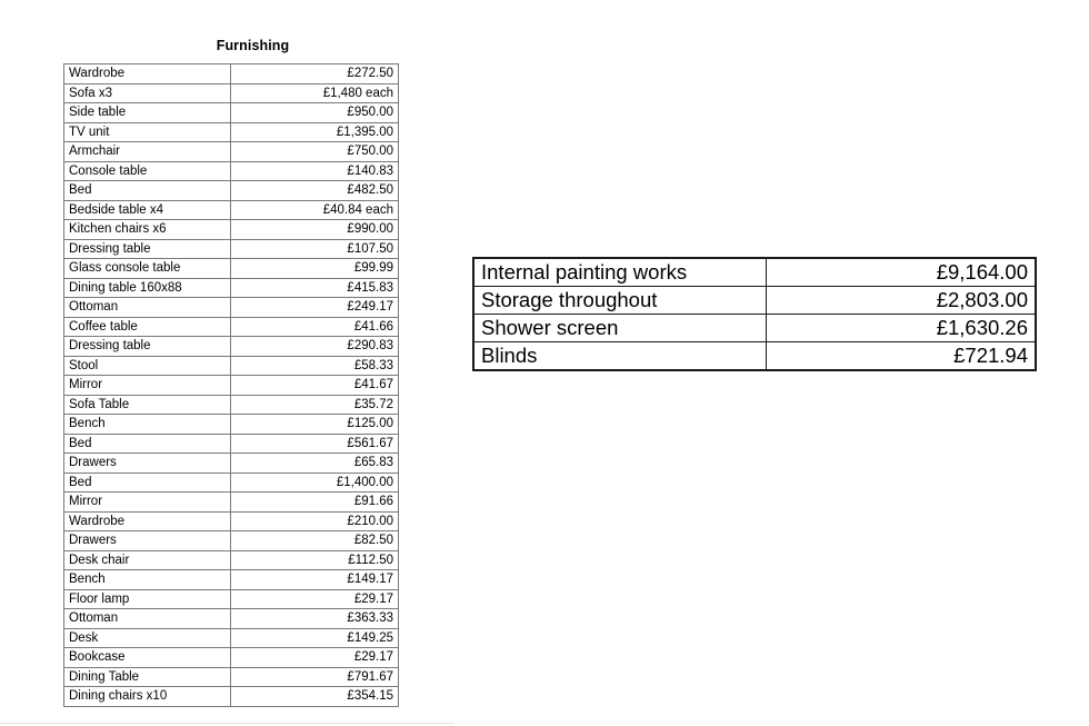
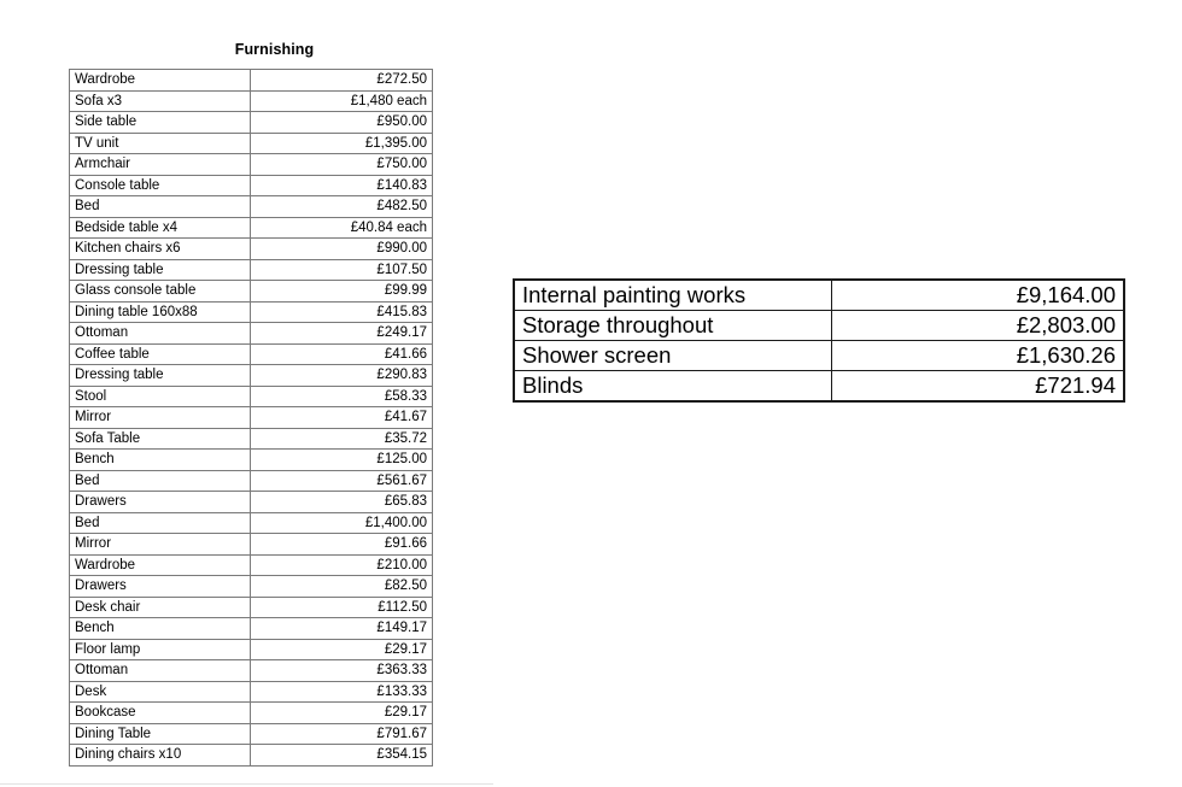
  Furnishing
  Wardrobe	£272.50
  Sofa x3	£1,480 each
  Side table	£950.00
  TV unit	£1,395.00
  Armchair	£750.00
  Console table	£140.83
  Bed	£482.50
  Bedside table x4	£40.84 each
  Kitchen chairs x6	£990.00
  Dressing table	£107.50
  Glass console table	£99.99
  Dining table 160x88	£415.83
  Ottoman	£249.17
  Coffee table	£41.66
  Dressing table	£290.83
  Stool	£58.33
  Mirror	£41.67
  Sofa Table	£35.72
  Bench	£125.00
  Bed	£561.67
  Drawers	£65.83
  Bed	£1,400.00
  Mirror	£91.66
  Wardrobe	£210.00
  Drawers	£82.50
  Desk chair	£112.50
  Bench	£149.17
  Floor lamp	£29.17
  Ottoman	£363.33
- Desk	£149.25
+ Desk	£133.33
  Bookcase	£29.17
  Dining Table	£791.67
  Dining chairs x10	£354.15
  Internal painting works	£9,164.00
  Storage throughout	£2,803.00
  Shower screen	£1,630.26
  Blinds	£721.94
